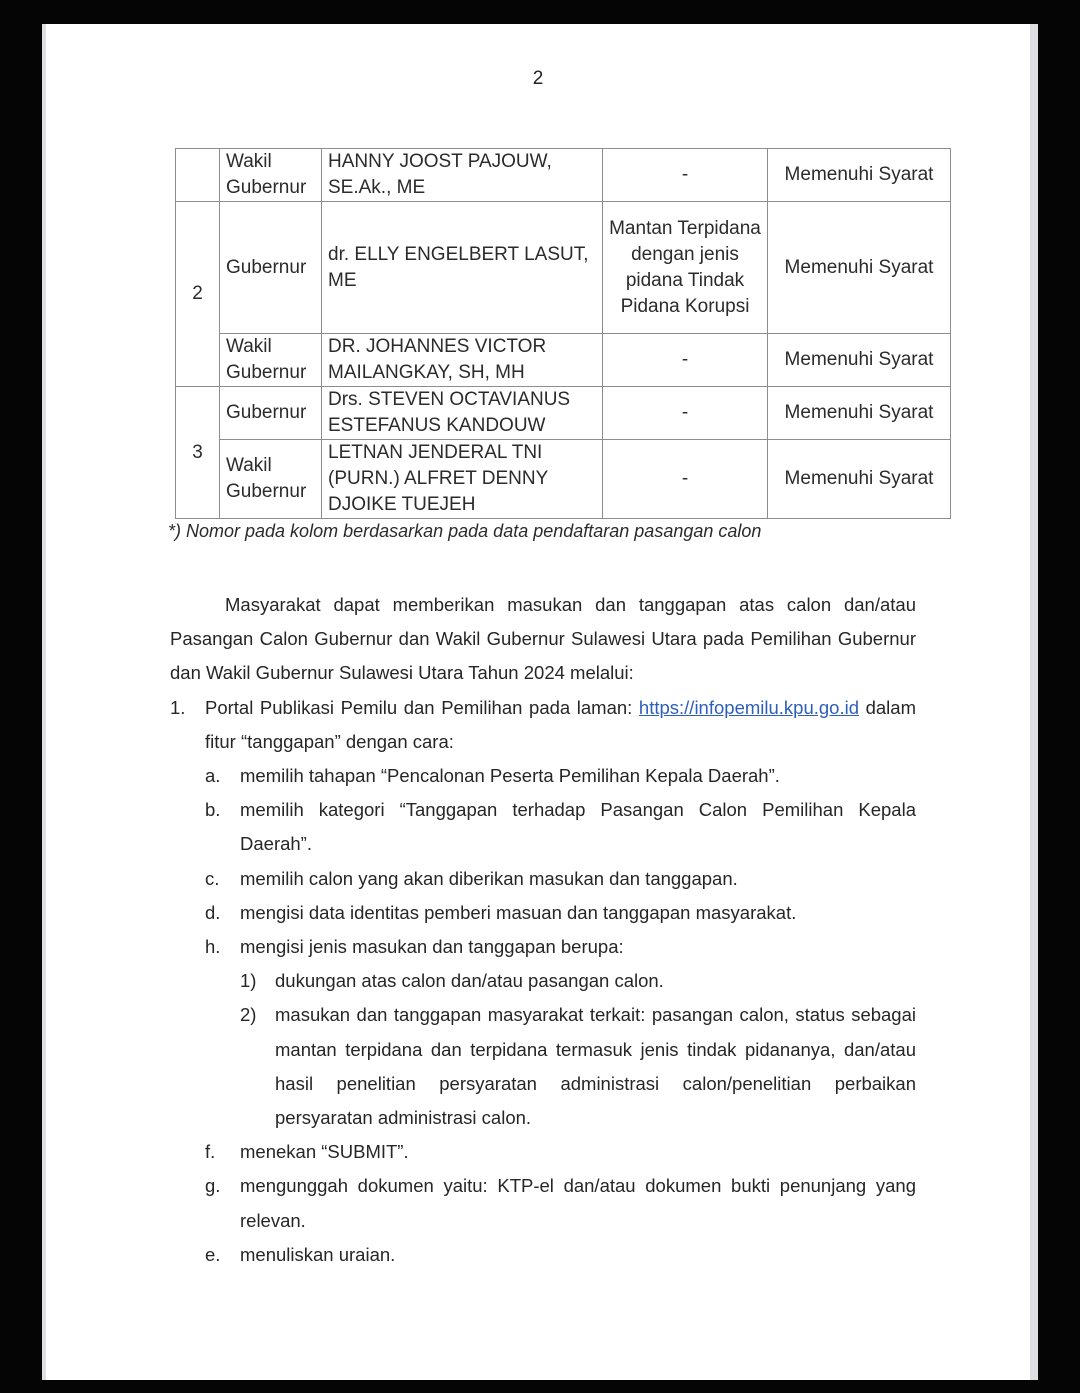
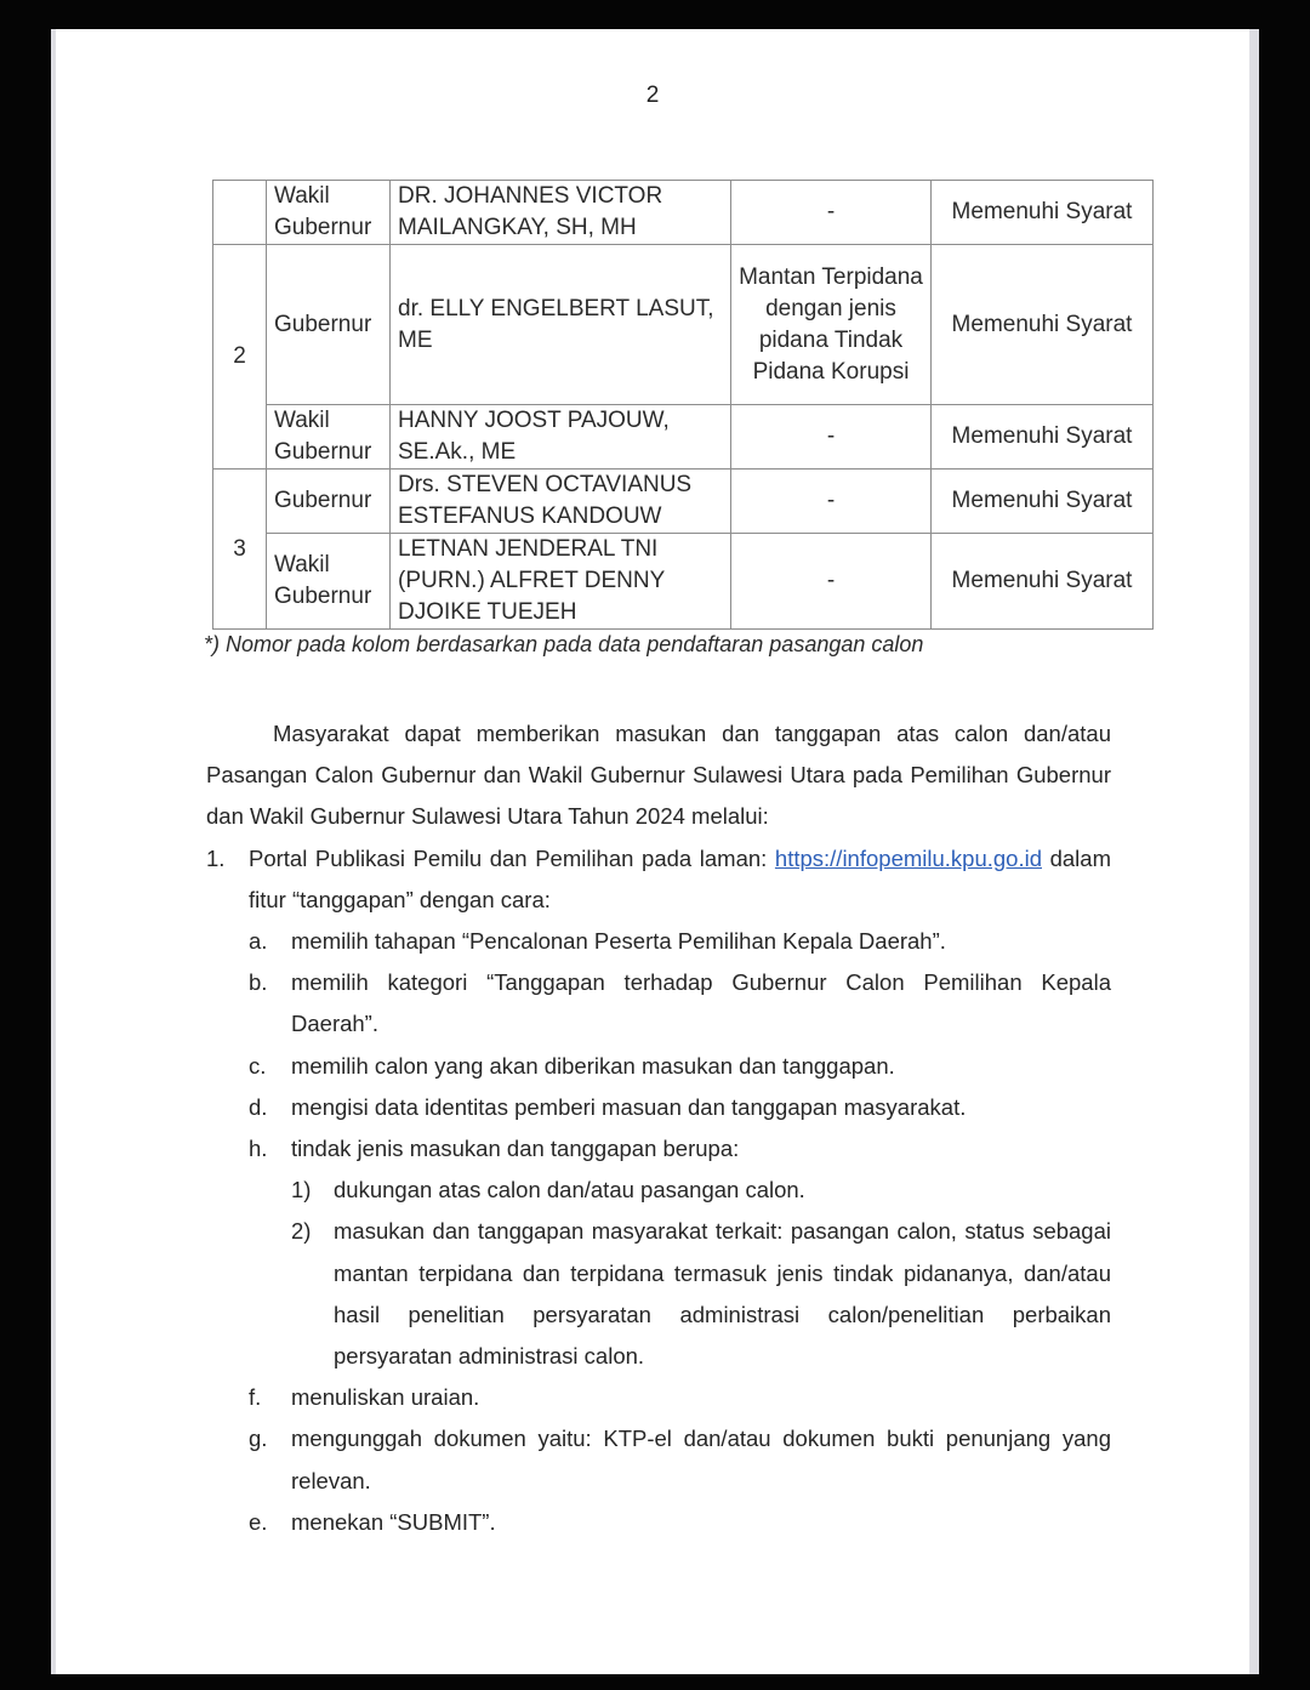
  2
- 	Wakil Gubernur	HANNY JOOST PAJOUW, SE.Ak., ME	-	Memenuhi Syarat
+ 	Wakil Gubernur	DR. JOHANNES VICTOR MAILANGKAY, SH, MH	-	Memenuhi Syarat
  2	Gubernur	dr. ELLY ENGELBERT LASUT, ME	Mantan Terpidana dengan jenis pidana Tindak Pidana Korupsi	Memenuhi Syarat
- Wakil Gubernur	DR. JOHANNES VICTOR MAILANGKAY, SH, MH	-	Memenuhi Syarat
+ Wakil Gubernur	HANNY JOOST PAJOUW, SE.Ak., ME	-	Memenuhi Syarat
  3	Gubernur	Drs. STEVEN OCTAVIANUS ESTEFANUS KANDOUW	-	Memenuhi Syarat
  Wakil Gubernur	LETNAN JENDERAL TNI (PURN.) ALFRET DENNY DJOIKE TUEJEH	-	Memenuhi Syarat
  *) Nomor pada kolom berdasarkan pada data pendaftaran pasangan calon
  Masyarakat dapat memberikan masukan dan tanggapan atas calon dan/atau Pasangan Calon Gubernur dan Wakil Gubernur Sulawesi Utara pada Pemilihan Gubernur dan Wakil Gubernur Sulawesi Utara Tahun 2024 melalui:
  1.
  Portal Publikasi Pemilu dan Pemilihan pada laman: https://infopemilu.kpu.go.id dalam fitur “tanggapan” dengan cara:
  a.
  memilih tahapan “Pencalonan Peserta Pemilihan Kepala Daerah”.
  b.
- memilih kategori “Tanggapan terhadap Pasangan Calon Pemilihan Kepala Daerah”.
+ memilih kategori “Tanggapan terhadap Gubernur Calon Pemilihan Kepala Daerah”.
  c.
  memilih calon yang akan diberikan masukan dan tanggapan.
  d.
  mengisi data identitas pemberi masuan dan tanggapan masyarakat.
  h.
- mengisi jenis masukan dan tanggapan berupa:
+ tindak jenis masukan dan tanggapan berupa:
  1)
  dukungan atas calon dan/atau pasangan calon.
  2)
  masukan dan tanggapan masyarakat terkait: pasangan calon, status sebagai mantan terpidana dan terpidana termasuk jenis tindak pidananya, dan/atau hasil penelitian persyaratan administrasi calon/penelitian perbaikan persyaratan administrasi calon.
  f.
- menekan “SUBMIT”.
+ menuliskan uraian.
  g.
  mengunggah dokumen yaitu: KTP-el dan/atau dokumen bukti penunjang yang relevan.
  e.
- menuliskan uraian.
+ menekan “SUBMIT”.
